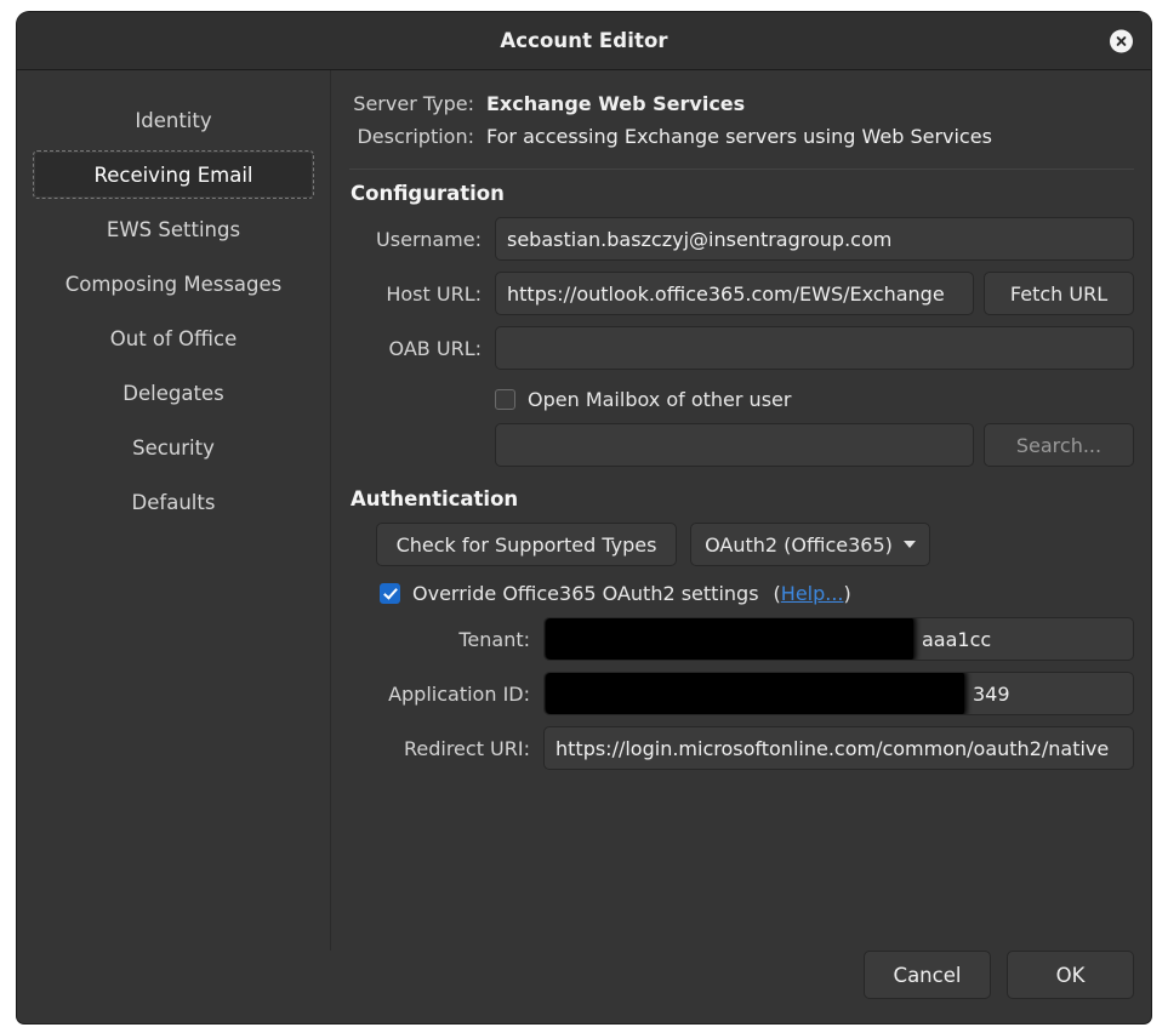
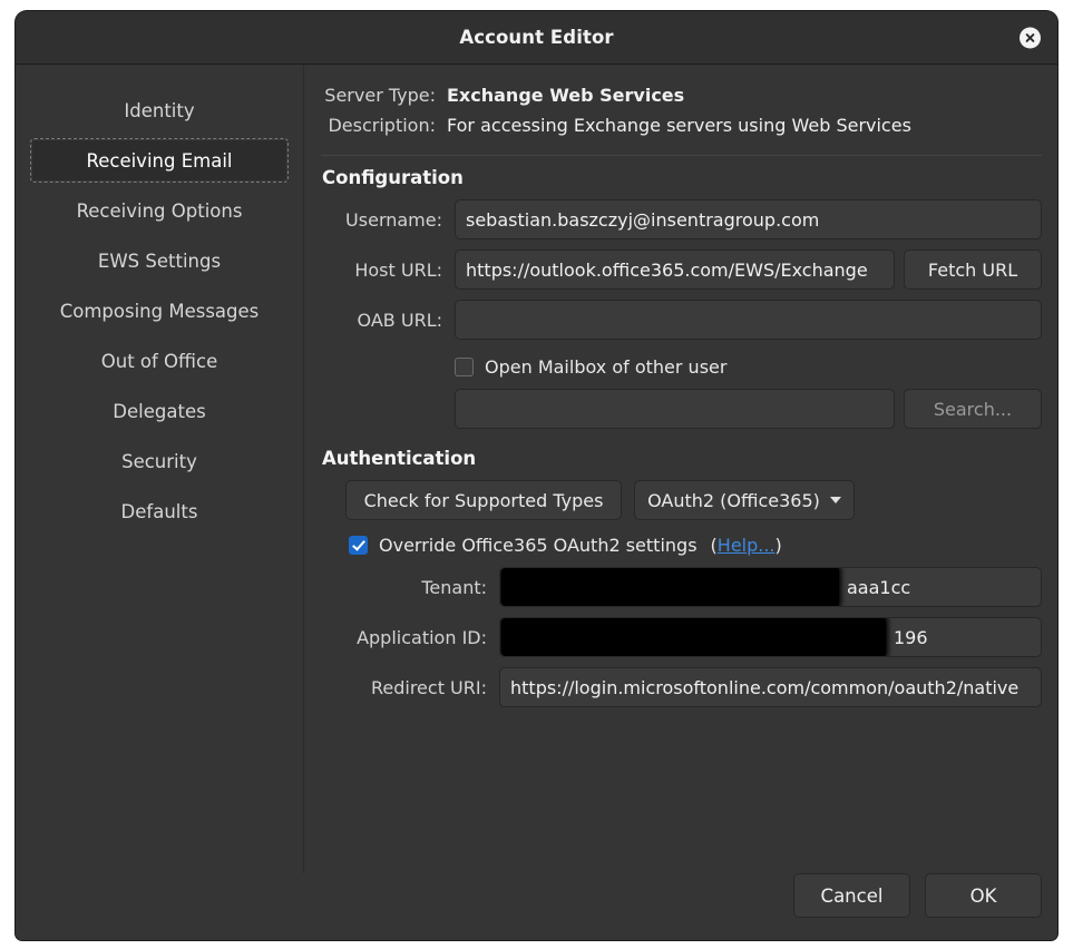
  Account Editor
  Identity
  Receiving Email
+ Receiving Options
  EWS Settings
  Composing Messages
  Out of Office
  Delegates
  Security
  Defaults
  Server Type:
  Exchange Web Services
  Description:
  For accessing Exchange servers using Web Services
  Configuration
  Username:
  sebastian.baszczyj@insentragroup.com
  Host URL:
  https://outlook.office365.com/EWS/Exchange
  Fetch URL
  OAB URL:
  Open Mailbox of other user
  Search...
  Authentication
  Check for Supported Types
  OAuth2 (Office365)
  Override Office365 OAuth2 settings
  (
  Help...
  )
  Tenant:
  aaa1cc
  Application ID:
- 349
+ 196
  Redirect URI:
  https://login.microsoftonline.com/common/oauth2/native
  Cancel
  OK
